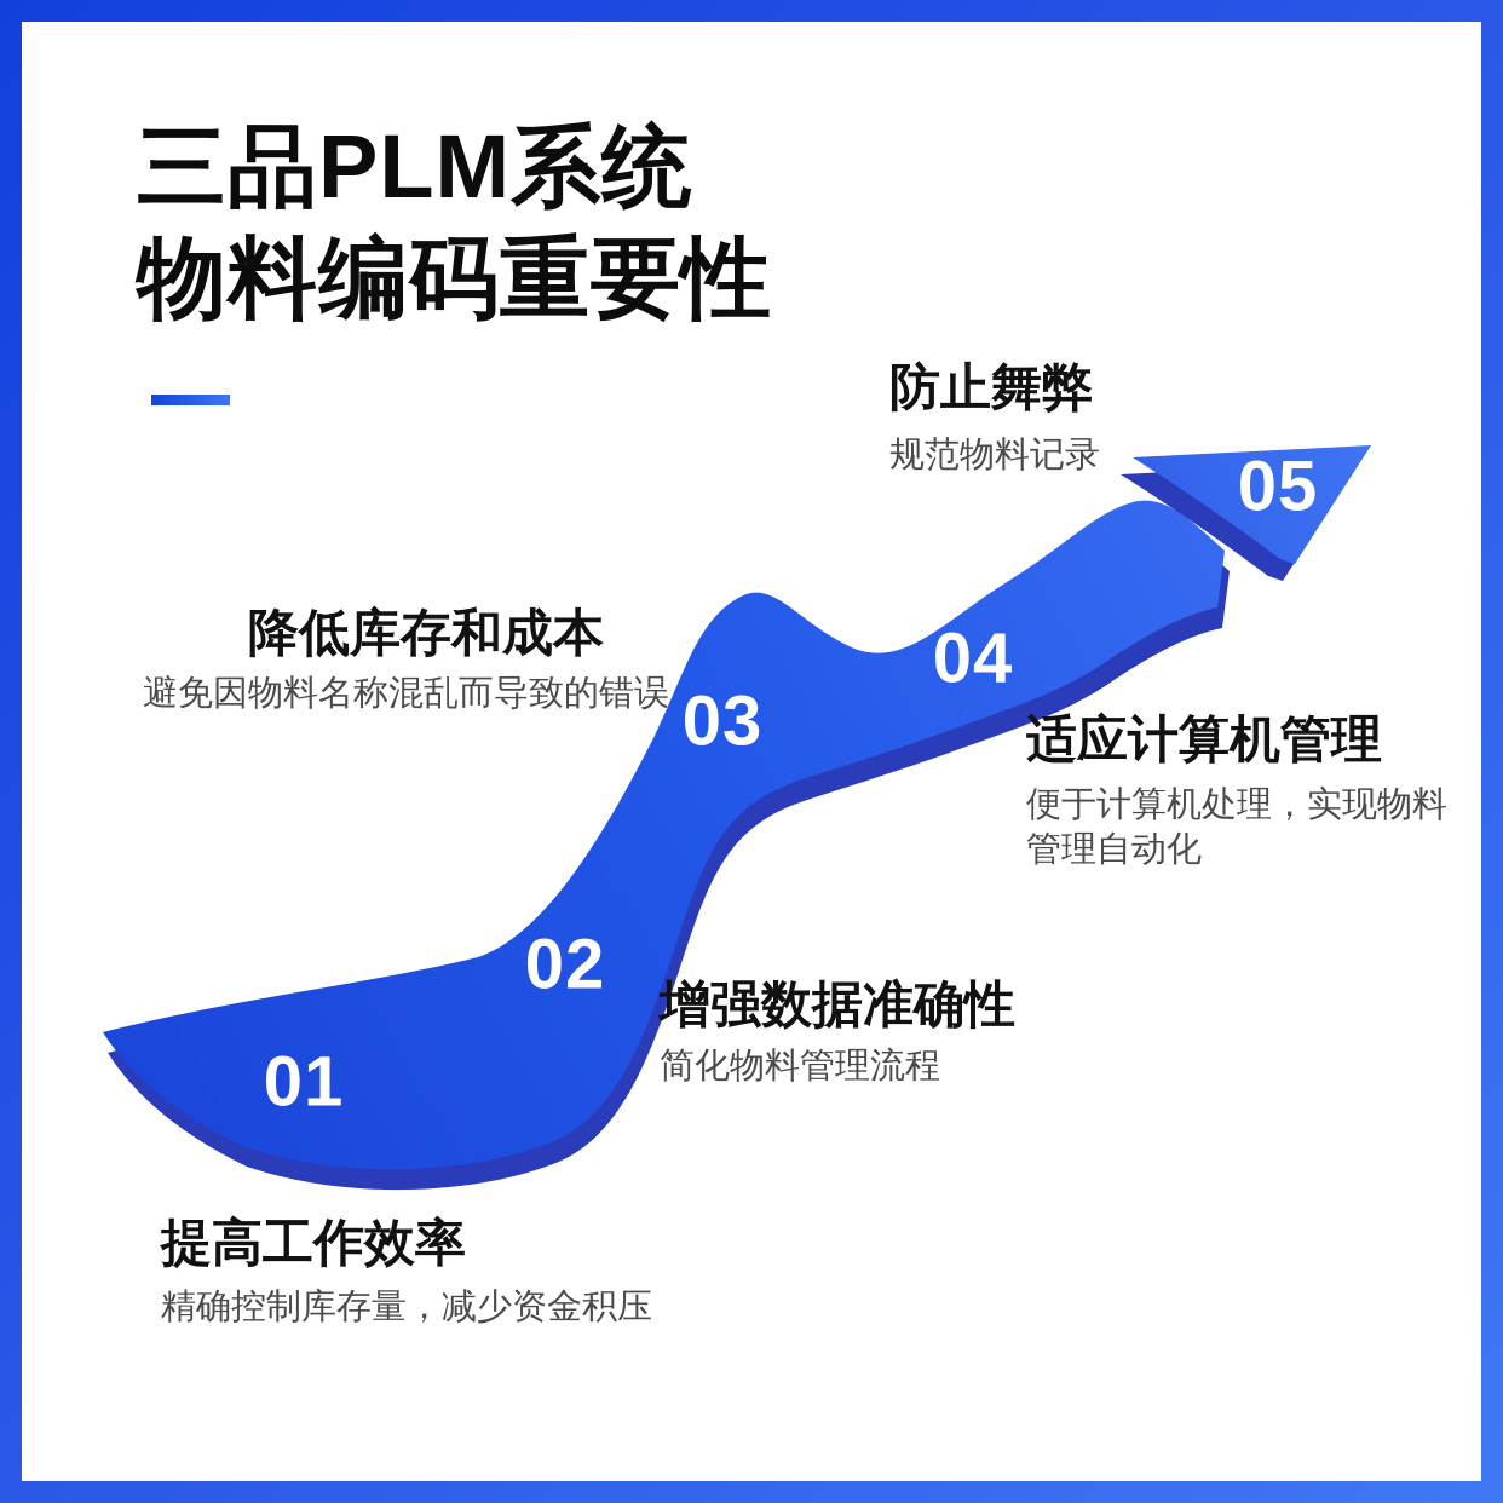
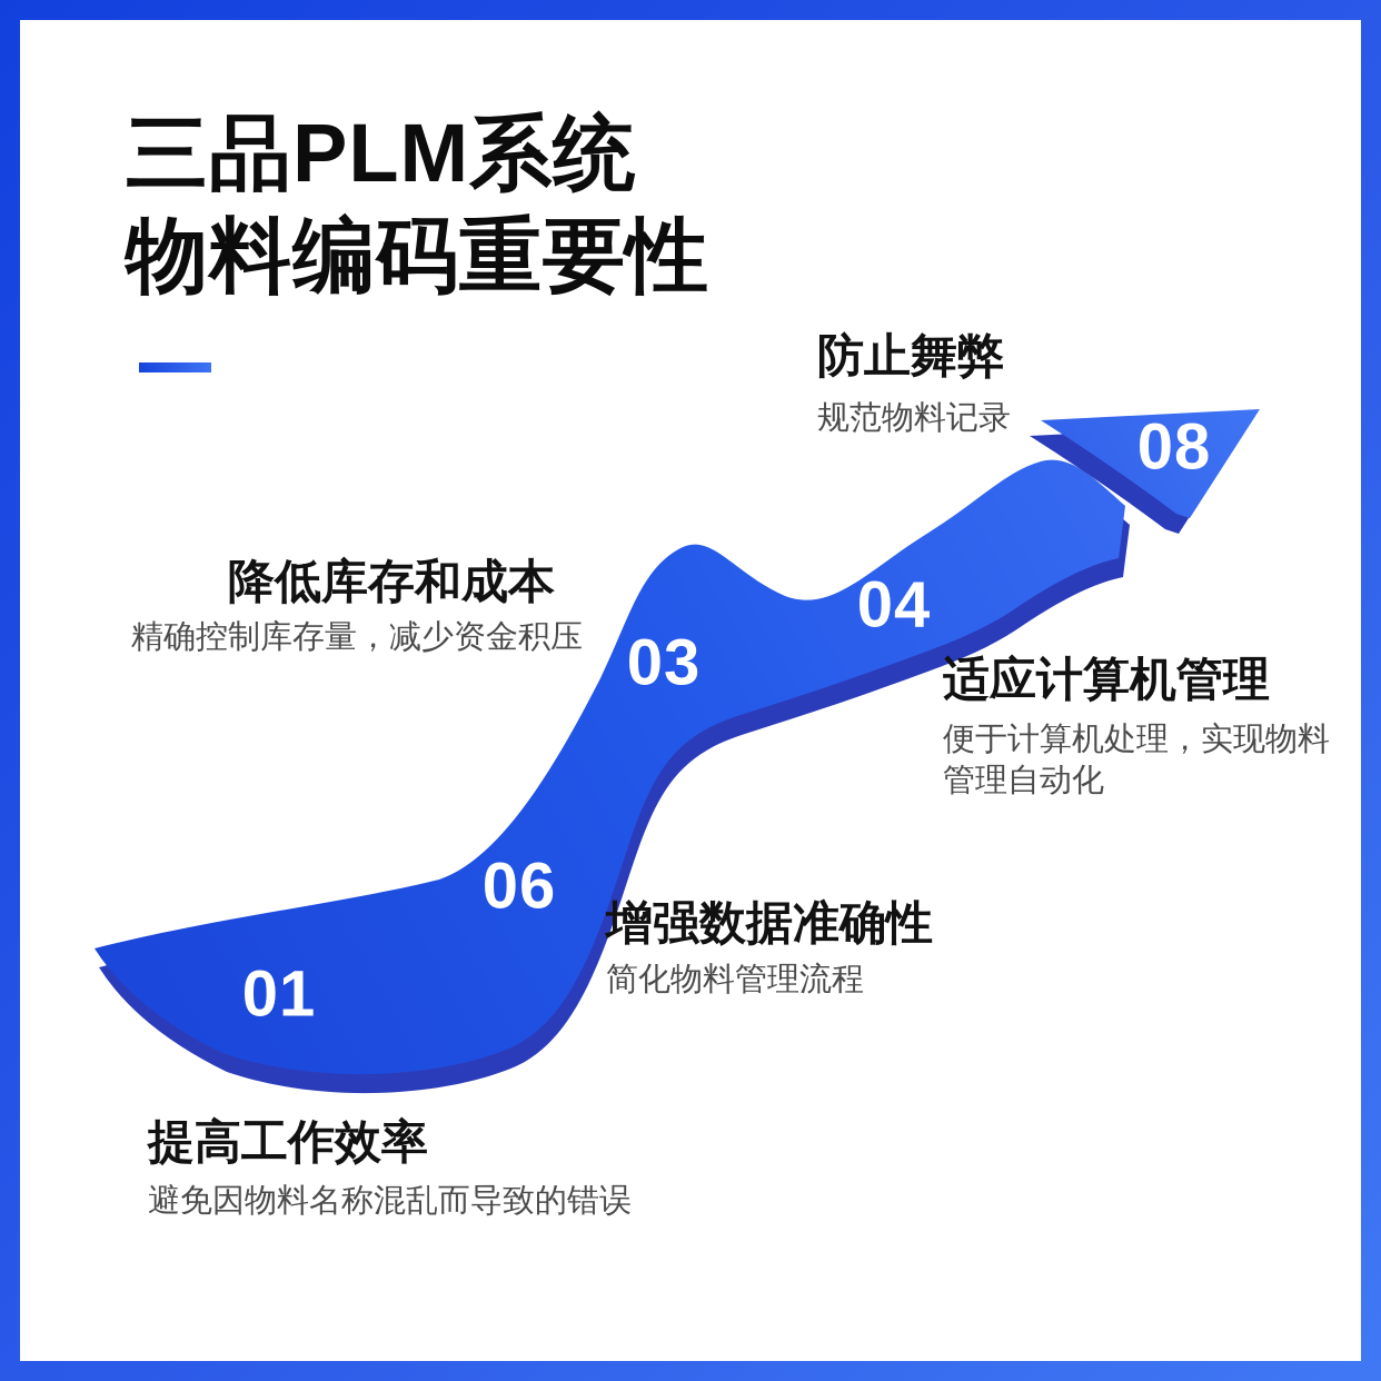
  三品PLM系统
  物料编码重要性
  01
- 02
+ 06
  03
  04
- 05
+ 08
  提高工作效率
- 精确控制库存量，减少资金积压
+ 避免因物料名称混乱而导致的错误
  增强数据准确性
  简化物料管理流程
  降低库存和成本
- 避免因物料名称混乱而导致的错误
+ 精确控制库存量，减少资金积压
  适应计算机管理
  便于计算机处理，实现物料管理自动化
  防止舞弊
  规范物料记录
